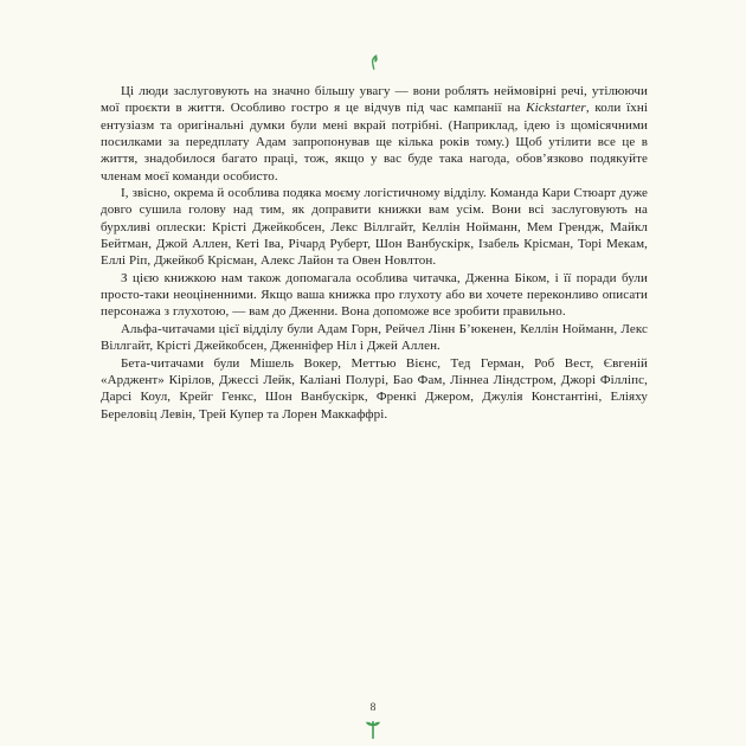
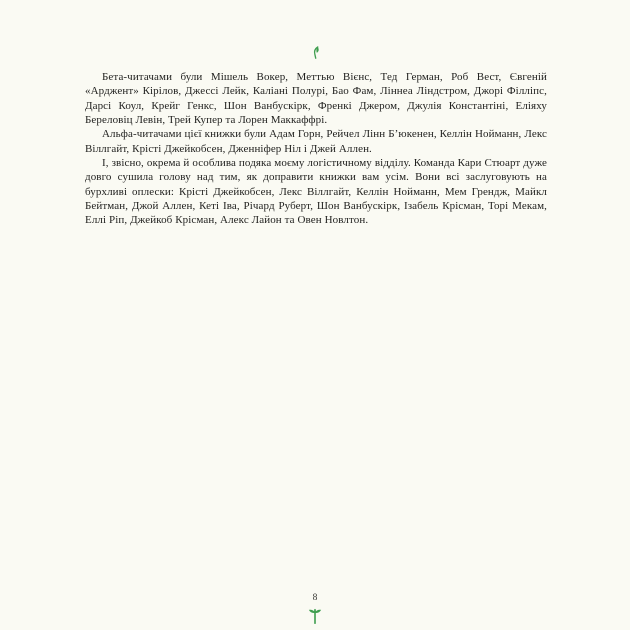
- Ці люди заслуговують на значно більшу увагу — вони роблять неймовірні речі, утілюючи мої проєкти в життя. Особливо гостро я це відчув під час кампанії на Kickstarter, коли їхні ентузіазм та оригінальні думки були мені вкрай потрібні. (Наприклад, ідею із щомісячними посилками за передплату Адам запропонував ще кілька років тому.) Щоб утілити все це в життя, знадобилося багато праці, тож, якщо у вас буде така нагода, обов’язково подякуйте членам моєї команди особисто.
- І, звісно, окрема й особлива подяка моєму логістичному відділу. Команда Кари Стюарт дуже довго сушила голову над тим, як доправити книжки вам усім. Вони всі заслуговують на бурхливі оплески: Крісті Джейкобсен, Лекс Віллгайт, Келлін Нойманн, Мем Грендж, Майкл Бейтман, Джой Аллен, Кеті Іва, Річард Руберт, Шон Ванбускірк, Ізабель Крісман, Торі Мекам, Еллі Ріп, Джейкоб Крісман, Алекс Лайон та Овен Новлтон.
+ Бета-читачами були Мішель Вокер, Меттью Вієнс, Тед Герман, Роб Вест, Євгеній «Арджент» Кірілов, Джессі Лейк, Каліані Полурі, Бао Фам, Ліннеа Ліндстром, Джорі Філліпс, Дарсі Коул, Крейг Генкс, Шон Ванбускірк, Френкі Джером, Джулія Константіні, Еліяху Береловіц Левін, Трей Купер та Лорен Маккаффрі.
- З цією книжкою нам також допомагала особлива читачка, Дженна Біком, і її поради були просто-таки неоціненними. Якщо ваша книжка про глухоту або ви хочете переконливо описати персонажа з глухотою, — вам до Дженни. Вона допоможе все зробити правильно.
- Альфа-читачами цієї відділу були Адам Горн, Рейчел Лінн Б’юкенен, Келлін Нойманн, Лекс Віллгайт, Крісті Джейкобсен, Дженніфер Ніл і Джей Аллен.
+ Альфа-читачами цієї книжки були Адам Горн, Рейчел Лінн Б’юкенен, Келлін Нойманн, Лекс Віллгайт, Крісті Джейкобсен, Дженніфер Ніл і Джей Аллен.
- Бета-читачами були Мішель Вокер, Меттью Вієнс, Тед Герман, Роб Вест, Євгеній «Арджент» Кірілов, Джессі Лейк, Каліані Полурі, Бао Фам, Ліннеа Ліндстром, Джорі Філліпс, Дарсі Коул, Крейг Генкс, Шон Ванбускірк, Френкі Джером, Джулія Константіні, Еліяху Береловіц Левін, Трей Купер та Лорен Маккаффрі.
+ І, звісно, окрема й особлива подяка моєму логістичному відділу. Команда Кари Стюарт дуже довго сушила голову над тим, як доправити книжки вам усім. Вони всі заслуговують на бурхливі оплески: Крісті Джейкобсен, Лекс Віллгайт, Келлін Нойманн, Мем Грендж, Майкл Бейтман, Джой Аллен, Кеті Іва, Річард Руберт, Шон Ванбускірк, Ізабель Крісман, Торі Мекам, Еллі Ріп, Джейкоб Крісман, Алекс Лайон та Овен Новлтон.
  8
